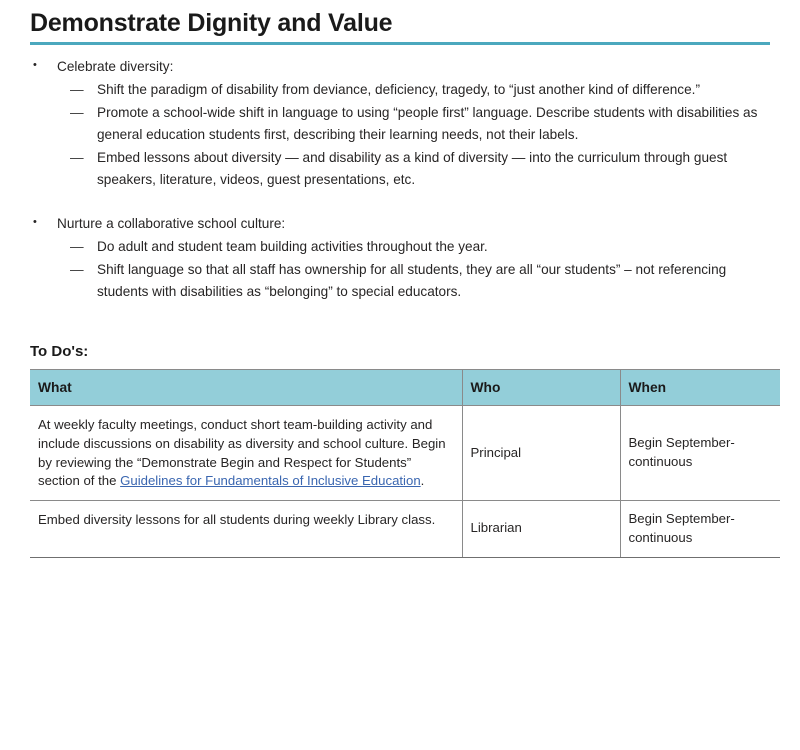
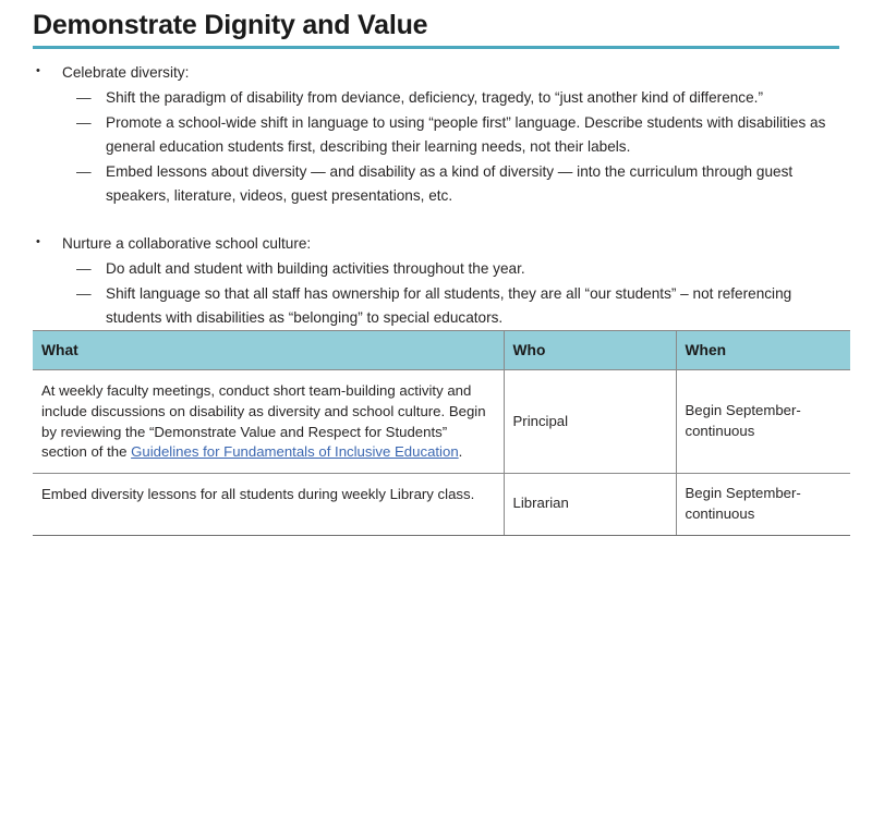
  Demonstrate Dignity and Value
  •
  Celebrate diversity:
  —
  Shift the paradigm of disability from deviance, deficiency, tragedy, to “just another kind of difference.”
  —
  Promote a school-wide shift in language to using “people first” language. Describe students with disabilities as general education students first, describing their learning needs, not their labels.
  —
  Embed lessons about diversity — and disability as a kind of diversity — into the curriculum through guest speakers, literature, videos, guest presentations, etc.
  •
  Nurture a collaborative school culture:
  —
- Do adult and student team building activities throughout the year.
+ Do adult and student with building activities throughout the year.
  —
  Shift language so that all staff has ownership for all students, they are all “our students” – not referencing students with disabilities as “belonging” to special educators.
- To Do's:
  What	Who	When
- At weekly faculty meetings, conduct short team-building activity and include discussions on disability as diversity and school culture. Begin by reviewing the “Demonstrate Begin and Respect for Students” section of the Guidelines for Fundamentals of Inclusive Education.	Principal	Begin September-continuous
+ At weekly faculty meetings, conduct short team-building activity and include discussions on disability as diversity and school culture. Begin by reviewing the “Demonstrate Value and Respect for Students” section of the Guidelines for Fundamentals of Inclusive Education.	Principal	Begin September-continuous
  Embed diversity lessons for all students during weekly Library class.	Librarian	Begin September-continuous
